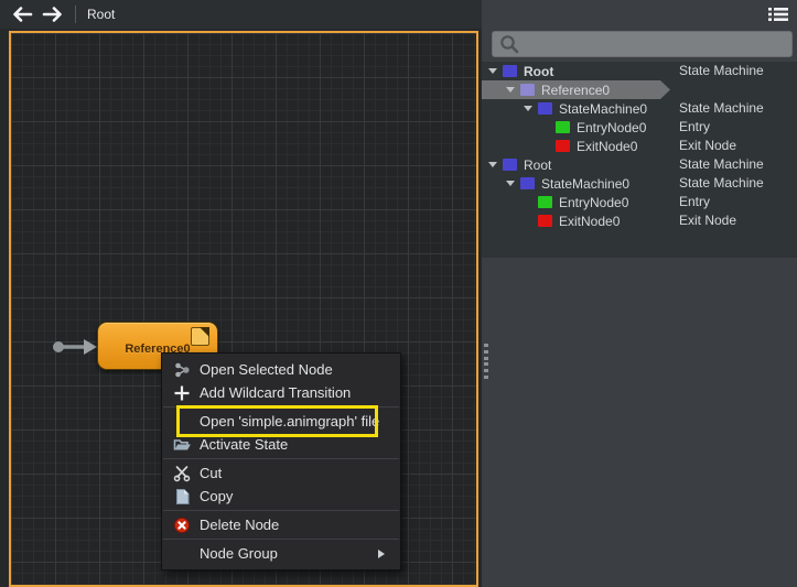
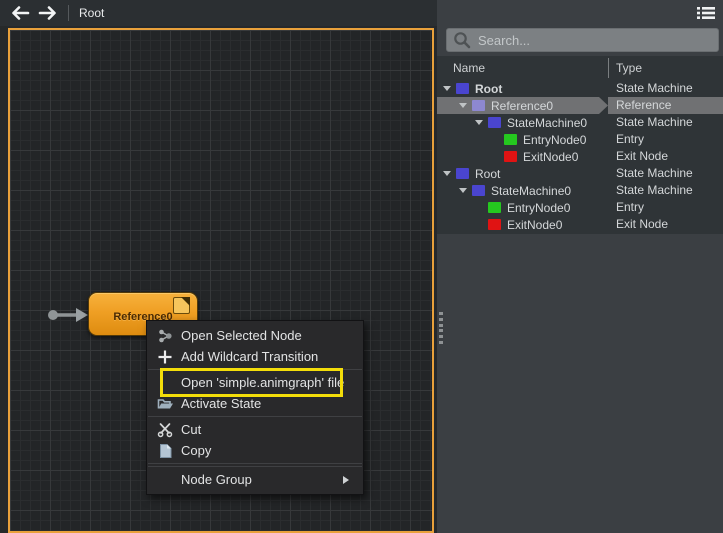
  Root
  Reference0
  Open Selected Node
  Add Wildcard Transition
  Open 'simple.animgraph' file
  Activate State
  Cut
  Copy
- Delete Node
  Node Group
+ Search...
+ Name
+ Type
  Root
  State Machine
  Reference0
+ Reference
  StateMachine0
  State Machine
  EntryNode0
  Entry
  ExitNode0
  Exit Node
  Root
  State Machine
  StateMachine0
  State Machine
  EntryNode0
  Entry
  ExitNode0
  Exit Node
